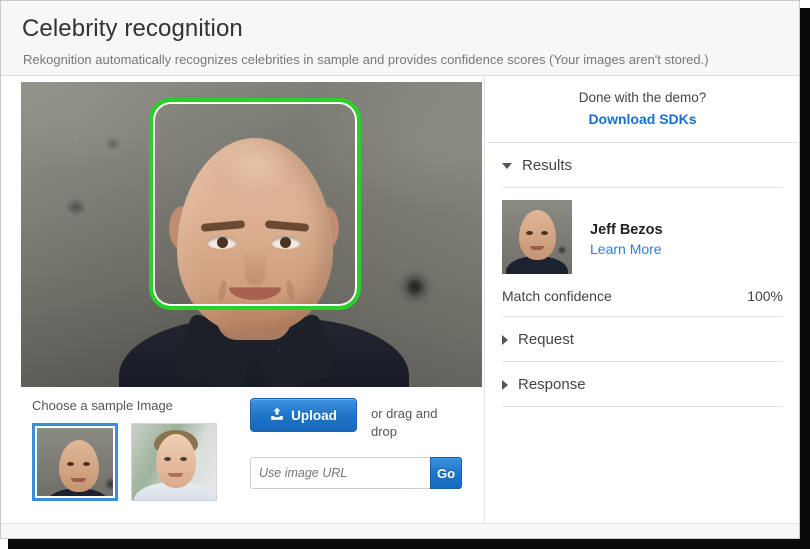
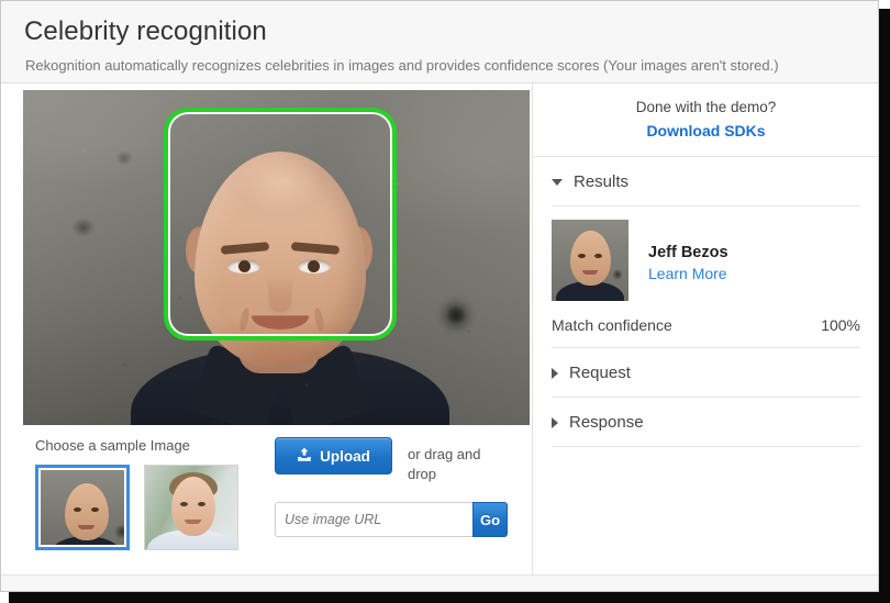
  Celebrity recognition
- Rekognition automatically recognizes celebrities in sample and provides confidence scores (Your images aren't stored.)
+ Rekognition automatically recognizes celebrities in images and provides confidence scores (Your images aren't stored.)
  Choose a sample Image
  Upload
  or drag and drop
  Use image URL
  Go
  Done with the demo?
  Download SDKs
  Results
  Jeff Bezos
  Learn More
  Match confidence
  100%
  Request
  Response
